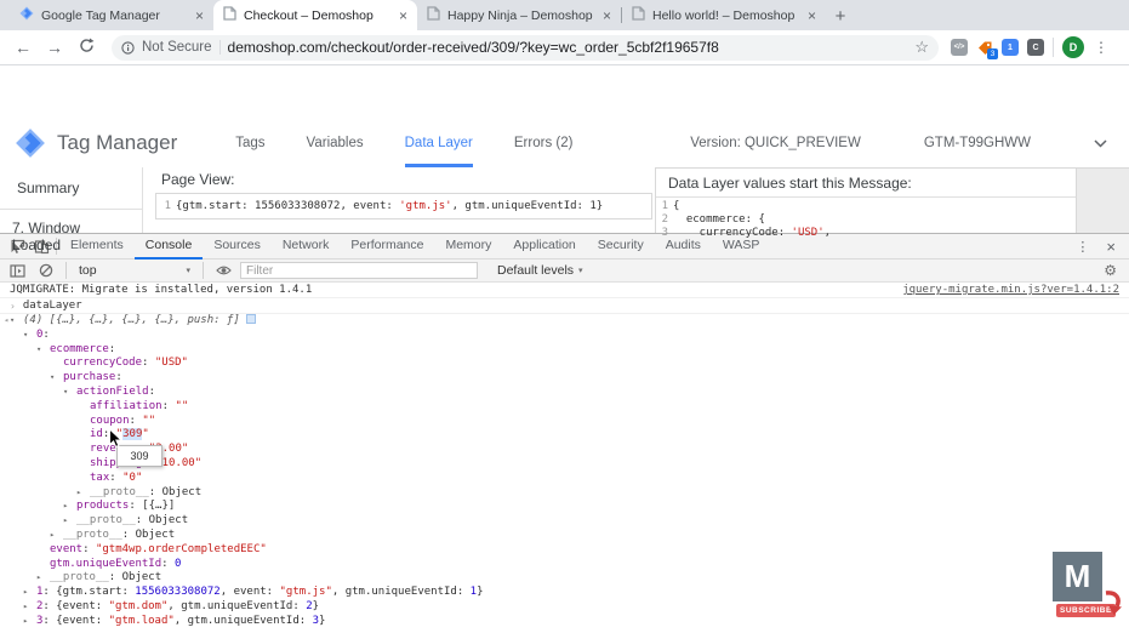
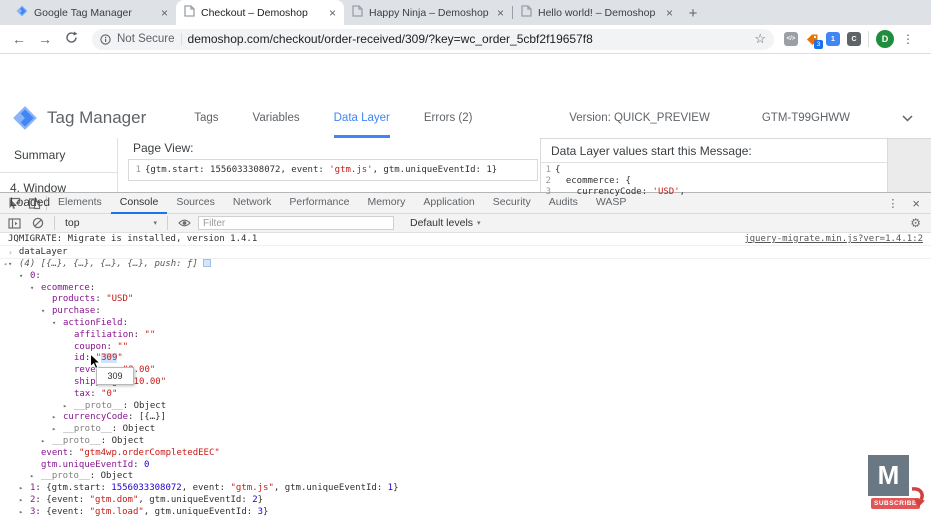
  Google Tag Manager
  ×
  Checkout – Demoshop
  ×
  Happy Ninja – Demoshop
  ×
  Hello world! – Demoshop
  ×
  +
  ←
  →
  Not Secure
  demoshop.com/checkout/order-received/309/?key=wc_order_5cbf2f19657f8
  ☆
  D
  ⋮
  Tag Manager
  Tags
  Variables
  Data Layer
  Errors (2)
  Version: QUICK_PREVIEW
  GTM-T99GHWW
  Summary
- 7. Window Loaded
+ 4. Window Loaded
  Page View:
  1
  {gtm.start: 1556033308072, event: 'gtm.js', gtm.uniqueEventId: 1}
  Data Layer values start this Message:
  1
  {
  2
  ecommerce: {
  3
  currencyCode: 'USD',
  Elements
  Console
  Sources
  Network
  Performance
  Memory
  Application
  Security
  Audits
  WASP
  ⋮
  ×
  top
  Filter
  Default levels
  ⚙
  JQMIGRATE: Migrate is installed, version 1.4.1
  jquery-migrate.min.js?ver=1.4.1:2
  ›
  dataLayer
  ◂
  ▾ (4) [{…}, {…}, {…}, {…}, push: ƒ]
  ▾ 0:
  ▾ ecommerce:
- currencyCode: "USD"
+ products: "USD"
  ▾ purchase:
  ▾ actionField:
  affiliation: ""
  coupon: ""
  id: "309"
  tax: "0"
  ▸ __proto__: Object
- ▸ products: [{…}]
+ ▸ currencyCode: [{…}]
  ▸ __proto__: Object
  ▸ __proto__: Object
  event: "gtm4wp.orderCompletedEEC"
  gtm.uniqueEventId: 0
  ▸ __proto__: Object
  ▸ 1: {gtm.start: 1556033308072, event: "gtm.js", gtm.uniqueEventId: 1}
  ▸ 2: {event: "gtm.dom", gtm.uniqueEventId: 2}
  ▸ 3: {event: "gtm.load", gtm.uniqueEventId: 3}
  309
  M
